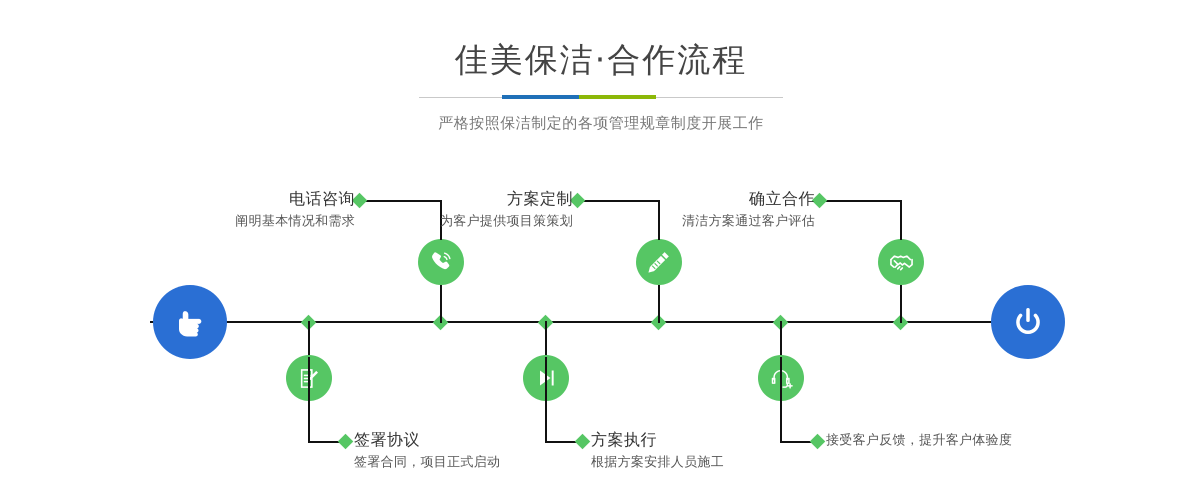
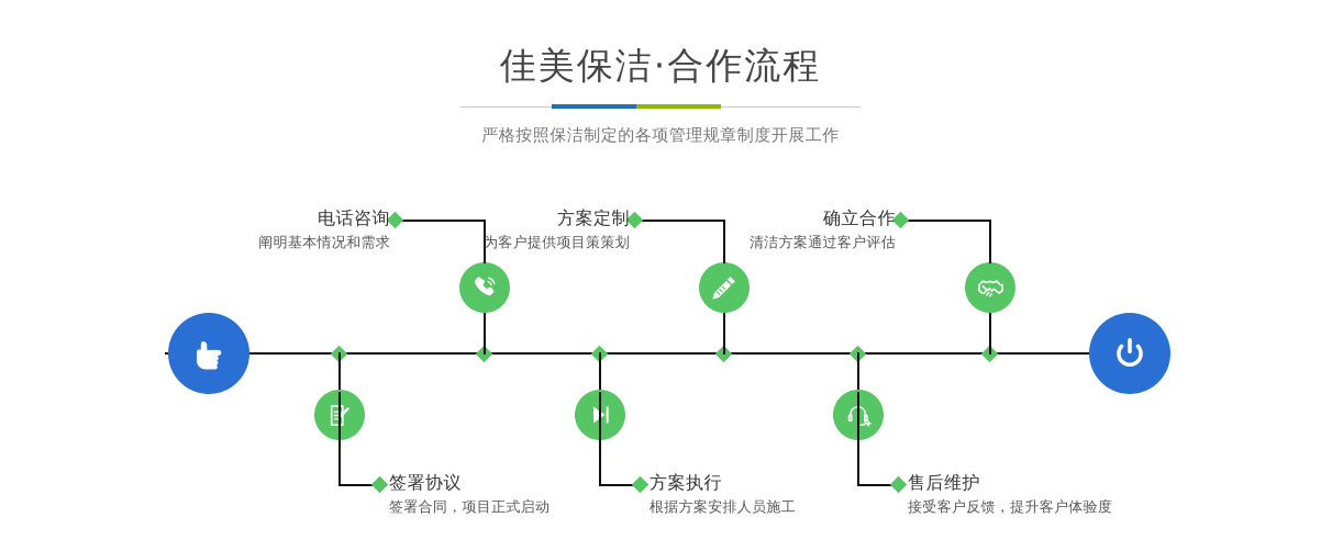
  佳美保洁·合作流程
  严格按照保洁制定的各项管理规章制度开展工作
  电话咨询
  阐明基本情况和需求
  签署协议
  签署合同，项目正式启动
  方案定制
  为客户提供项目策策划
  方案执行
  根据方案安排人员施工
  确立合作
  清洁方案通过客户评估
+ 售后维护
  接受客户反馈，提升客户体验度
